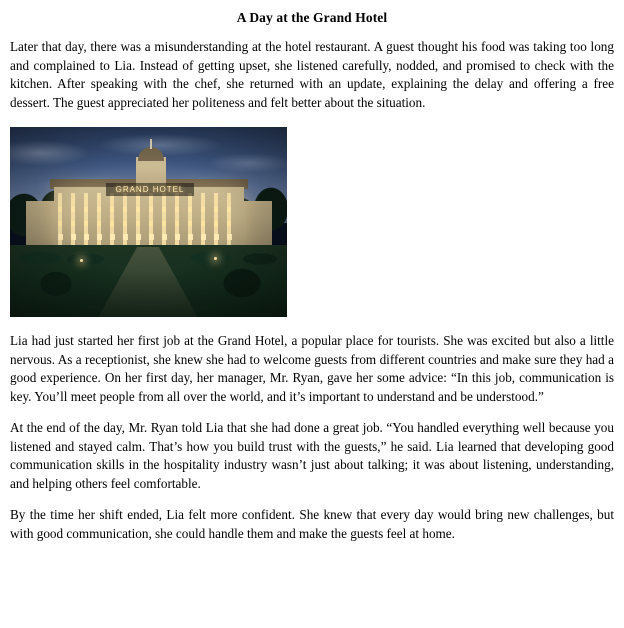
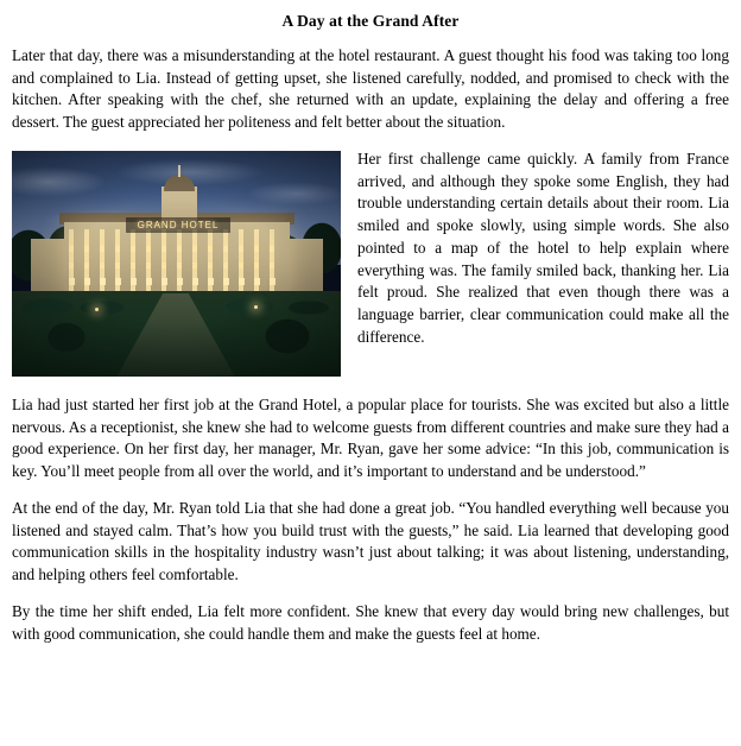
- A Day at the Grand Hotel
+ A Day at the Grand After
  Later that day, there was a misunderstanding at the hotel restaurant. A guest thought his food was taking too long and complained to Lia. Instead of getting upset, she listened carefully, nodded, and promised to check with the kitchen. After speaking with the chef, she returned with an update, explaining the delay and offering a free dessert. The guest appreciated her politeness and felt better about the situation.
+ Her first challenge came quickly. A family from France arrived, and although they spoke some English, they had trouble understanding certain details about their room. Lia smiled and spoke slowly, using simple words. She also pointed to a map of the hotel to help explain where everything was. The family smiled back, thanking her. Lia felt proud. She realized that even though there was a language barrier, clear communication could make all the difference.
  Lia had just started her first job at the Grand Hotel, a popular place for tourists. She was excited but also a little nervous. As a receptionist, she knew she had to welcome guests from different countries and make sure they had a good experience. On her first day, her manager, Mr. Ryan, gave her some advice: “In this job, communication is key. You’ll meet people from all over the world, and it’s important to understand and be understood.”
  At the end of the day, Mr. Ryan told Lia that she had done a great job. “You handled everything well because you listened and stayed calm. That’s how you build trust with the guests,” he said. Lia learned that developing good communication skills in the hospitality industry wasn’t just about talking; it was about listening, understanding, and helping others feel comfortable.
  By the time her shift ended, Lia felt more confident. She knew that every day would bring new challenges, but with good communication, she could handle them and make the guests feel at home.
